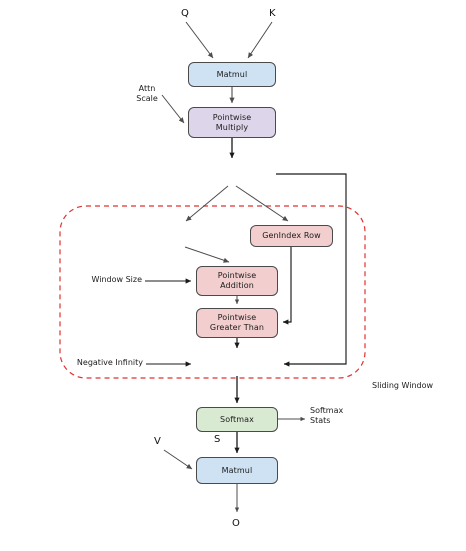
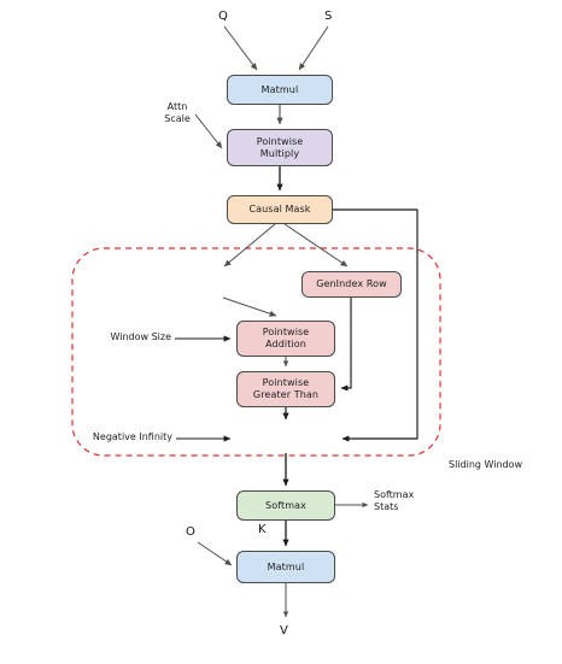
  Matmul
  Pointwise
  Multiply
+ Causal Mask
  GenIndex Row
  Pointwise
  Addition
  Pointwise
  Greater Than
  Softmax
  Matmul
  Q
- K
+ S
  Attn
  Scale
  Window Size
  Negative Infinity
  Sliding Window
  Softmax
  Stats
- V
+ O
- S
+ K
- O
+ V
